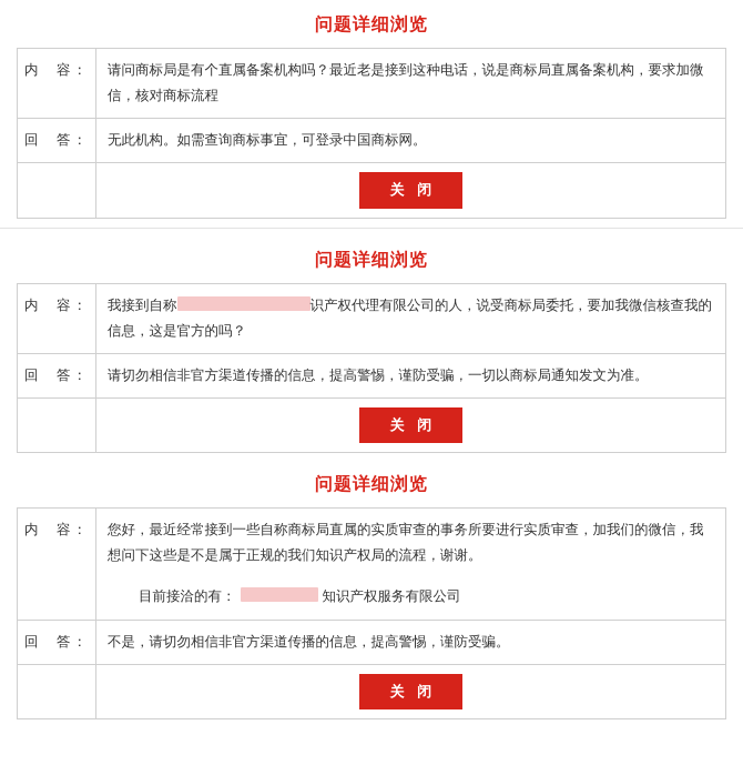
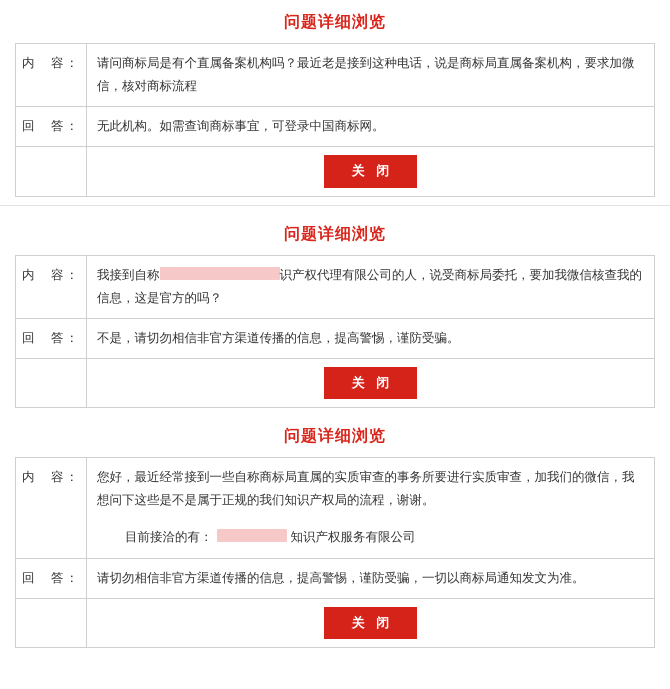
  问题详细浏览
  内 容：	请问商标局是有个直属备案机构吗？最近老是接到这种电话，说是商标局直属备案机构，要求加微信，核对商标流程
  回 答：	无此机构。如需查询商标事宜，可登录中国商标网。
  	关 闭
  问题详细浏览
  内 容：	我接到自称 识产权代理有限公司的人，说受商标局委托，要加我微信核查我的信息，这是官方的吗？
- 回 答：	请切勿相信非官方渠道传播的信息，提高警惕，谨防受骗，一切以商标局通知发文为准。
+ 回 答：	不是，请切勿相信非官方渠道传播的信息，提高警惕，谨防受骗。
  	关 闭
  问题详细浏览
  内 容：	您好，最近经常接到一些自称商标局直属的实质审查的事务所要进行实质审查，加我们的微信，我想问下这些是不是属于正规的我们知识产权局的流程，谢谢。 目前接洽的有： 知识产权服务有限公司
- 回 答：	不是，请切勿相信非官方渠道传播的信息，提高警惕，谨防受骗。
+ 回 答：	请切勿相信非官方渠道传播的信息，提高警惕，谨防受骗，一切以商标局通知发文为准。
  	关 闭
